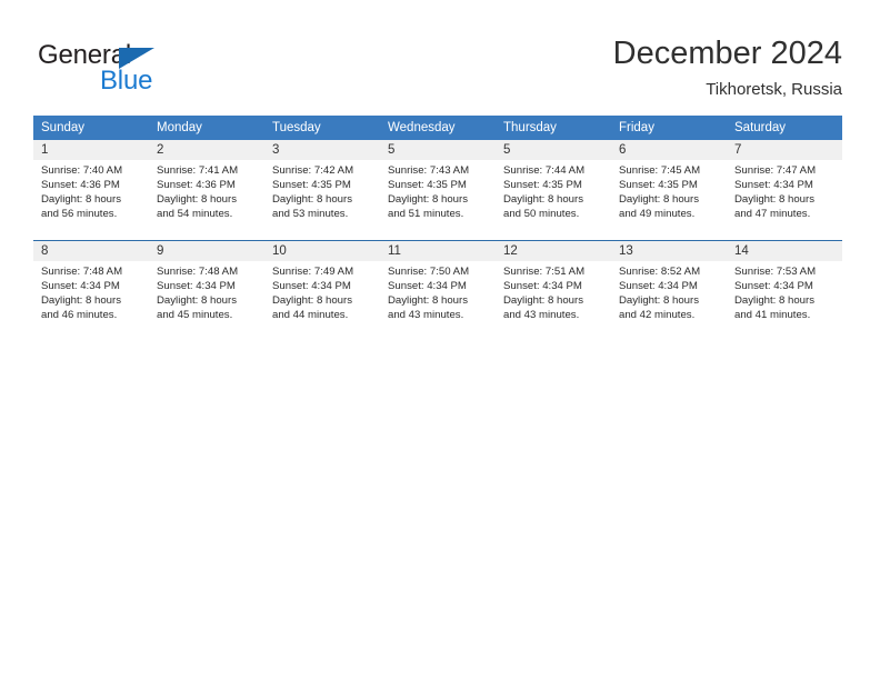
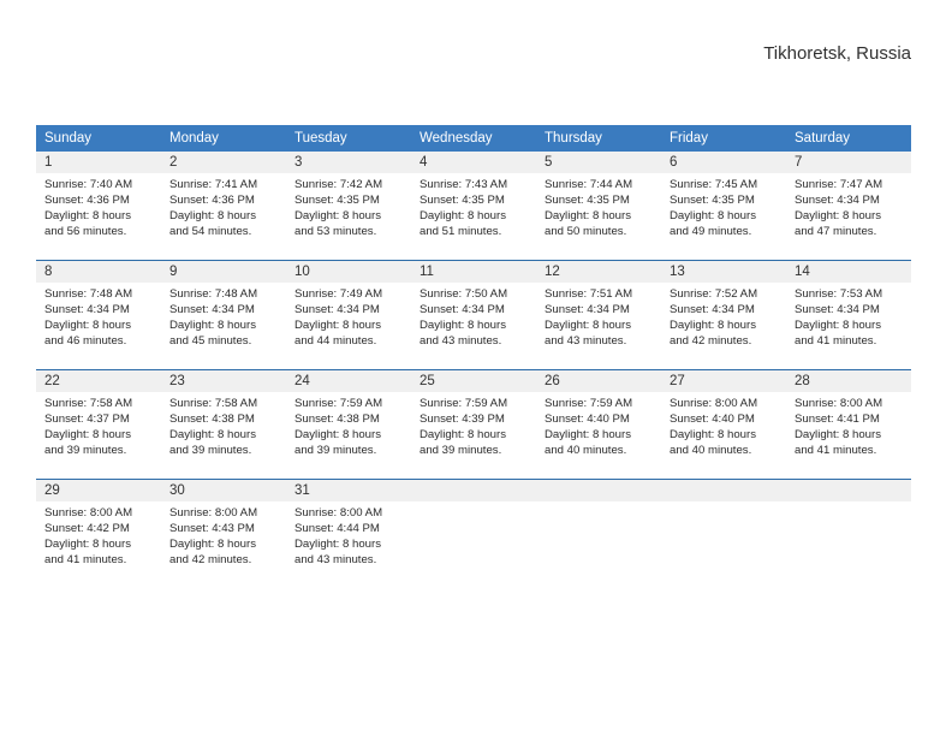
- General
- Blue
- December 2024
  Tikhoretsk, Russia
  Sunday	Monday	Tuesday	Wednesday	Thursday	Friday	Saturday
- 1Sunrise: 7:40 AMSunset: 4:36 PMDaylight: 8 hoursand 56 minutes.	2Sunrise: 7:41 AMSunset: 4:36 PMDaylight: 8 hoursand 54 minutes.	3Sunrise: 7:42 AMSunset: 4:35 PMDaylight: 8 hoursand 53 minutes.	5Sunrise: 7:43 AMSunset: 4:35 PMDaylight: 8 hoursand 51 minutes.	5Sunrise: 7:44 AMSunset: 4:35 PMDaylight: 8 hoursand 50 minutes.	6Sunrise: 7:45 AMSunset: 4:35 PMDaylight: 8 hoursand 49 minutes.	7Sunrise: 7:47 AMSunset: 4:34 PMDaylight: 8 hoursand 47 minutes.
+ 1Sunrise: 7:40 AMSunset: 4:36 PMDaylight: 8 hoursand 56 minutes.	2Sunrise: 7:41 AMSunset: 4:36 PMDaylight: 8 hoursand 54 minutes.	3Sunrise: 7:42 AMSunset: 4:35 PMDaylight: 8 hoursand 53 minutes.	4Sunrise: 7:43 AMSunset: 4:35 PMDaylight: 8 hoursand 51 minutes.	5Sunrise: 7:44 AMSunset: 4:35 PMDaylight: 8 hoursand 50 minutes.	6Sunrise: 7:45 AMSunset: 4:35 PMDaylight: 8 hoursand 49 minutes.	7Sunrise: 7:47 AMSunset: 4:34 PMDaylight: 8 hoursand 47 minutes.
- 8Sunrise: 7:48 AMSunset: 4:34 PMDaylight: 8 hoursand 46 minutes.	9Sunrise: 7:48 AMSunset: 4:34 PMDaylight: 8 hoursand 45 minutes.	10Sunrise: 7:49 AMSunset: 4:34 PMDaylight: 8 hoursand 44 minutes.	11Sunrise: 7:50 AMSunset: 4:34 PMDaylight: 8 hoursand 43 minutes.	12Sunrise: 7:51 AMSunset: 4:34 PMDaylight: 8 hoursand 43 minutes.	13Sunrise: 8:52 AMSunset: 4:34 PMDaylight: 8 hoursand 42 minutes.	14Sunrise: 7:53 AMSunset: 4:34 PMDaylight: 8 hoursand 41 minutes.
+ 8Sunrise: 7:48 AMSunset: 4:34 PMDaylight: 8 hoursand 46 minutes.	9Sunrise: 7:48 AMSunset: 4:34 PMDaylight: 8 hoursand 45 minutes.	10Sunrise: 7:49 AMSunset: 4:34 PMDaylight: 8 hoursand 44 minutes.	11Sunrise: 7:50 AMSunset: 4:34 PMDaylight: 8 hoursand 43 minutes.	12Sunrise: 7:51 AMSunset: 4:34 PMDaylight: 8 hoursand 43 minutes.	13Sunrise: 7:52 AMSunset: 4:34 PMDaylight: 8 hoursand 42 minutes.	14Sunrise: 7:53 AMSunset: 4:34 PMDaylight: 8 hoursand 41 minutes.
+ 22Sunrise: 7:58 AMSunset: 4:37 PMDaylight: 8 hoursand 39 minutes.	23Sunrise: 7:58 AMSunset: 4:38 PMDaylight: 8 hoursand 39 minutes.	24Sunrise: 7:59 AMSunset: 4:38 PMDaylight: 8 hoursand 39 minutes.	25Sunrise: 7:59 AMSunset: 4:39 PMDaylight: 8 hoursand 39 minutes.	26Sunrise: 7:59 AMSunset: 4:40 PMDaylight: 8 hoursand 40 minutes.	27Sunrise: 8:00 AMSunset: 4:40 PMDaylight: 8 hoursand 40 minutes.	28Sunrise: 8:00 AMSunset: 4:41 PMDaylight: 8 hoursand 41 minutes.
+ 29Sunrise: 8:00 AMSunset: 4:42 PMDaylight: 8 hoursand 41 minutes.	30Sunrise: 8:00 AMSunset: 4:43 PMDaylight: 8 hoursand 42 minutes.	31Sunrise: 8:00 AMSunset: 4:44 PMDaylight: 8 hoursand 43 minutes.
